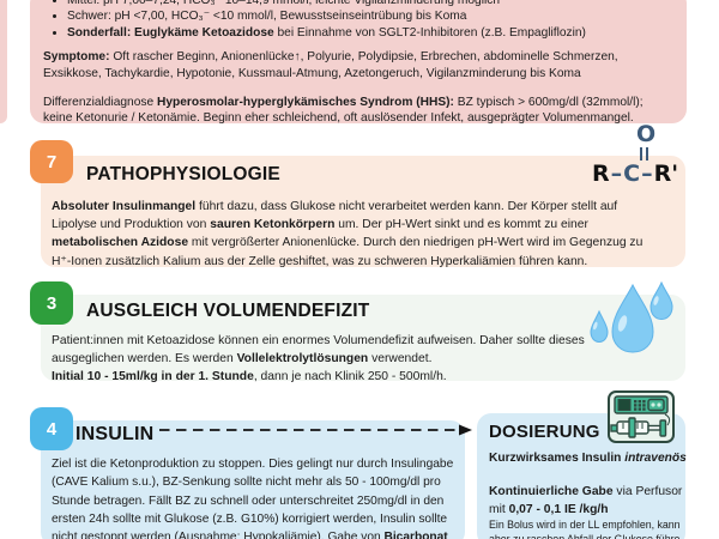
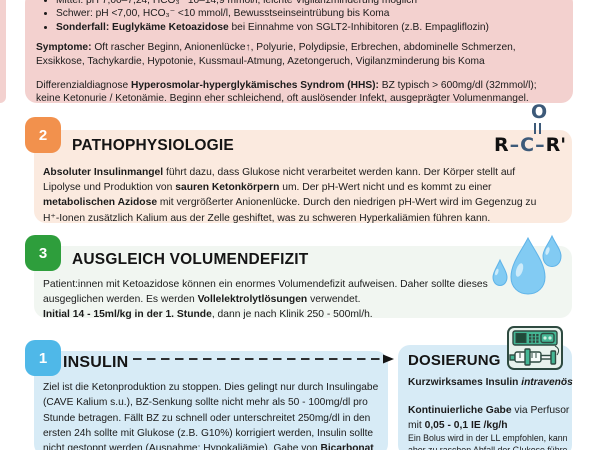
  Mittel: pH 7,00–7,24, HCO₃⁻ 10–14,9 mmol/l, leichte Vigilanzminderung möglich
  Schwer: pH <7,00, HCO₃⁻ <10 mmol/l, Bewusstseinseintrübung bis Koma
  Sonderfall: Euglykäme Ketoazidose bei Einnahme von SGLT2-Inhibitoren (z.B. Empagliflozin)
  Symptome: Oft rascher Beginn, Anionenlücke↑, Polyurie, Polydipsie, Erbrechen, abdominelle Schmerzen, Exsikkose, Tachykardie, Hypotonie, Kussmaul-Atmung, Azetongeruch, Vigilanzminderung bis Koma
  Differenzialdiagnose Hyperosmolar-hyperglykämisches Syndrom (HHS): BZ typisch > 600mg/dl (32mmol/l); keine Ketonurie / Ketonämie. Beginn eher schleichend, oft auslösender Infekt, ausgeprägter Volumenmangel.
- 7
+ 2
  PATHOPHYSIOLOGIE
- Absoluter Insulinmangel führt dazu, dass Glukose nicht verarbeitet werden kann. Der Körper stellt auf Lipolyse und Produktion von sauren Ketonkörpern um. Der pH-Wert sinkt und es kommt zu einer metabolischen Azidose mit vergrößerter Anionenlücke. Durch den niedrigen pH-Wert wird im Gegenzug zu H⁺-Ionen zusätzlich Kalium aus der Zelle geshiftet, was zu schweren Hyperkaliämien führen kann.
+ Absoluter Insulinmangel führt dazu, dass Glukose nicht verarbeitet werden kann. Der Körper stellt auf Lipolyse und Produktion von sauren Ketonkörpern um. Der pH-Wert nicht und es kommt zu einer metabolischen Azidose mit vergrößerter Anionenlücke. Durch den niedrigen pH-Wert wird im Gegenzug zu H⁺-Ionen zusätzlich Kalium aus der Zelle geshiftet, was zu schweren Hyperkaliämien führen kann.
  O
  R
  –
  C
  –
  R'
  3
  AUSGLEICH VOLUMENDEFIZIT
  Patient:innen mit Ketoazidose können ein enormes Volumendefizit aufweisen. Daher sollte dieses ausgeglichen werden. Es werden Vollelektrolytlösungen verwendet.
- Initial 10 - 15ml/kg in der 1. Stunde, dann je nach Klinik 250 - 500ml/h.
+ Initial 14 - 15ml/kg in der 1. Stunde, dann je nach Klinik 250 - 500ml/h.
- 4
+ 1
  INSULIN
  Ziel ist die Ketonproduktion zu stoppen. Dies gelingt nur durch Insulingabe (CAVE Kalium s.u.), BZ-Senkung sollte nicht mehr als 50 - 100mg/dl pro Stunde betragen. Fällt BZ zu schnell oder unterschreitet 250mg/dl in den ersten 24h sollte mit Glukose (z.B. G10%) korrigiert werden, Insulin sollte nicht gestoppt werden (Ausnahme: Hypokaliämie). Gabe von Bicarbonat
  DOSIERUNG
  Kurzwirksames Insulin intravenös
  Kontinuierliche Gabe via Perfusor
- mit 0,07 - 0,1 IE /kg/h
+ mit 0,05 - 0,1 IE /kg/h
  Ein Bolus wird in der LL empfohlen, kann
